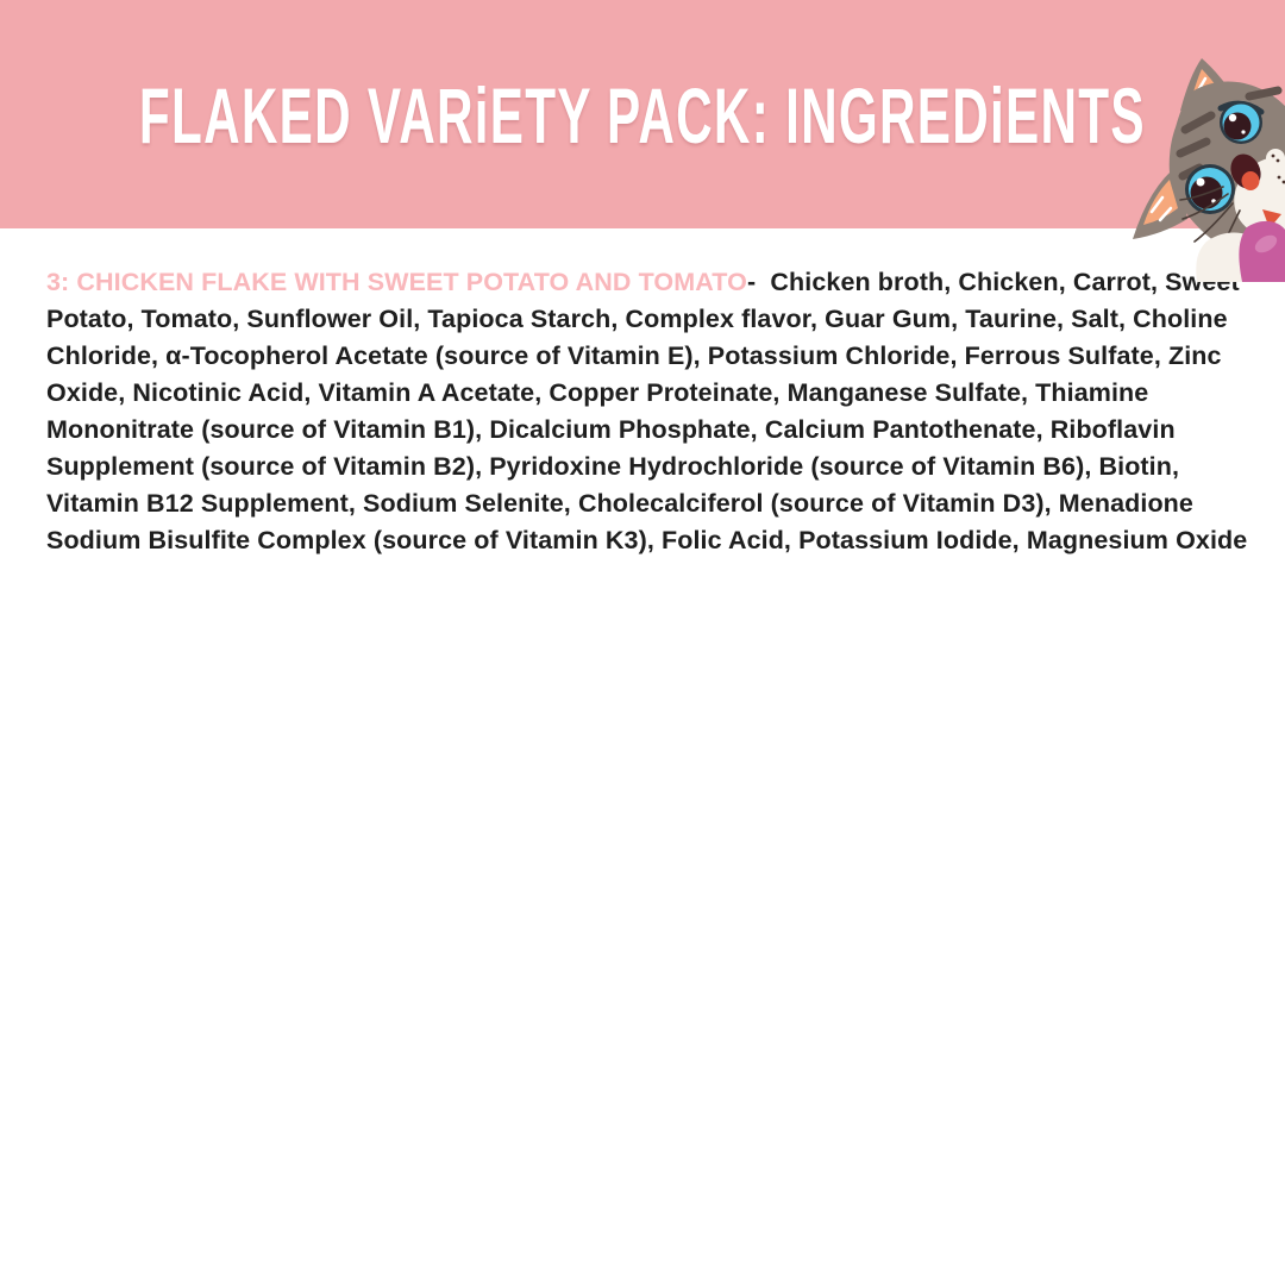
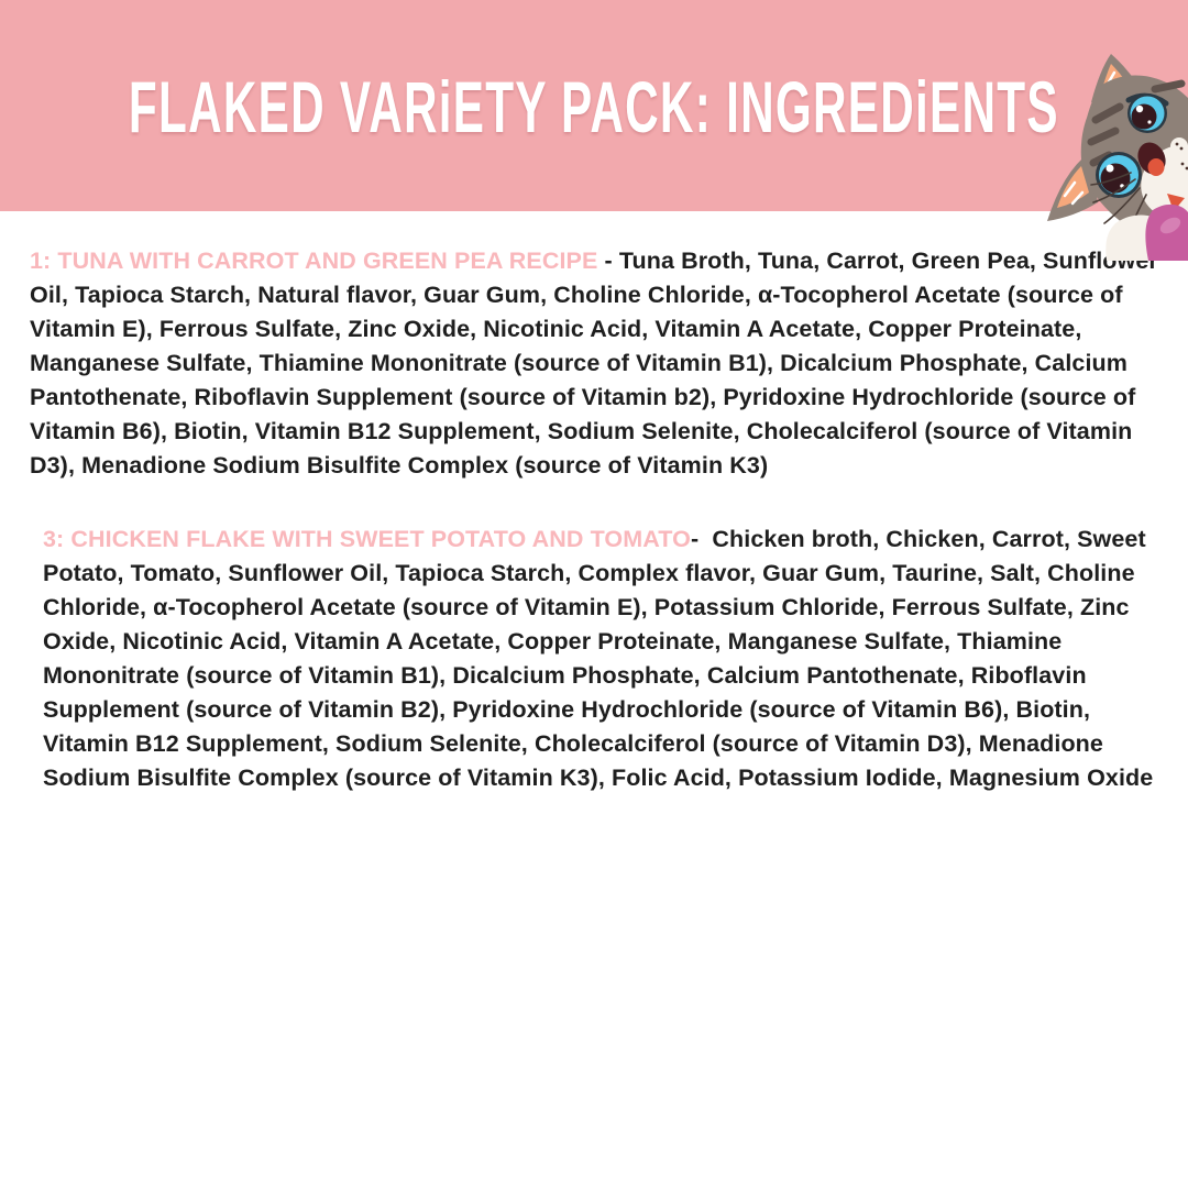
  FLAKED VARiETY PACK: INGREDiENTS
+ 1: TUNA WITH CARROT AND GREEN PEA RECIPE - Tuna Broth, Tuna, Carrot, Green Pea, Sunflower Oil, Tapioca Starch, Natural flavor, Guar Gum, Choline Chloride, α-Tocopherol Acetate (source of Vitamin E), Ferrous Sulfate, Zinc Oxide, Nicotinic Acid, Vitamin A Acetate, Copper Proteinate, Manganese Sulfate, Thiamine Mononitrate (source of Vitamin B1), Dicalcium Phosphate, Calcium Pantothenate, Riboflavin Supplement (source of Vitamin b2), Pyridoxine Hydrochloride (source of Vitamin B6), Biotin, Vitamin B12 Supplement, Sodium Selenite, Cholecalciferol (source of Vitamin D3), Menadione Sodium Bisulfite Complex (source of Vitamin K3)
  3: CHICKEN FLAKE WITH SWEET POTATO AND TOMATO- Chicken broth, Chicken, Carrot, Sweet Potato, Tomato, Sunflower Oil, Tapioca Starch, Complex flavor, Guar Gum, Taurine, Salt, Choline Chloride, α-Tocopherol Acetate (source of Vitamin E), Potassium Chloride, Ferrous Sulfate, Zinc Oxide, Nicotinic Acid, Vitamin A Acetate, Copper Proteinate, Manganese Sulfate, Thiamine Mononitrate (source of Vitamin B1), Dicalcium Phosphate, Calcium Pantothenate, Riboflavin Supplement (source of Vitamin B2), Pyridoxine Hydrochloride (source of Vitamin B6), Biotin, Vitamin B12 Supplement, Sodium Selenite, Cholecalciferol (source of Vitamin D3), Menadione Sodium Bisulfite Complex (source of Vitamin K3), Folic Acid, Potassium Iodide, Magnesium Oxide
